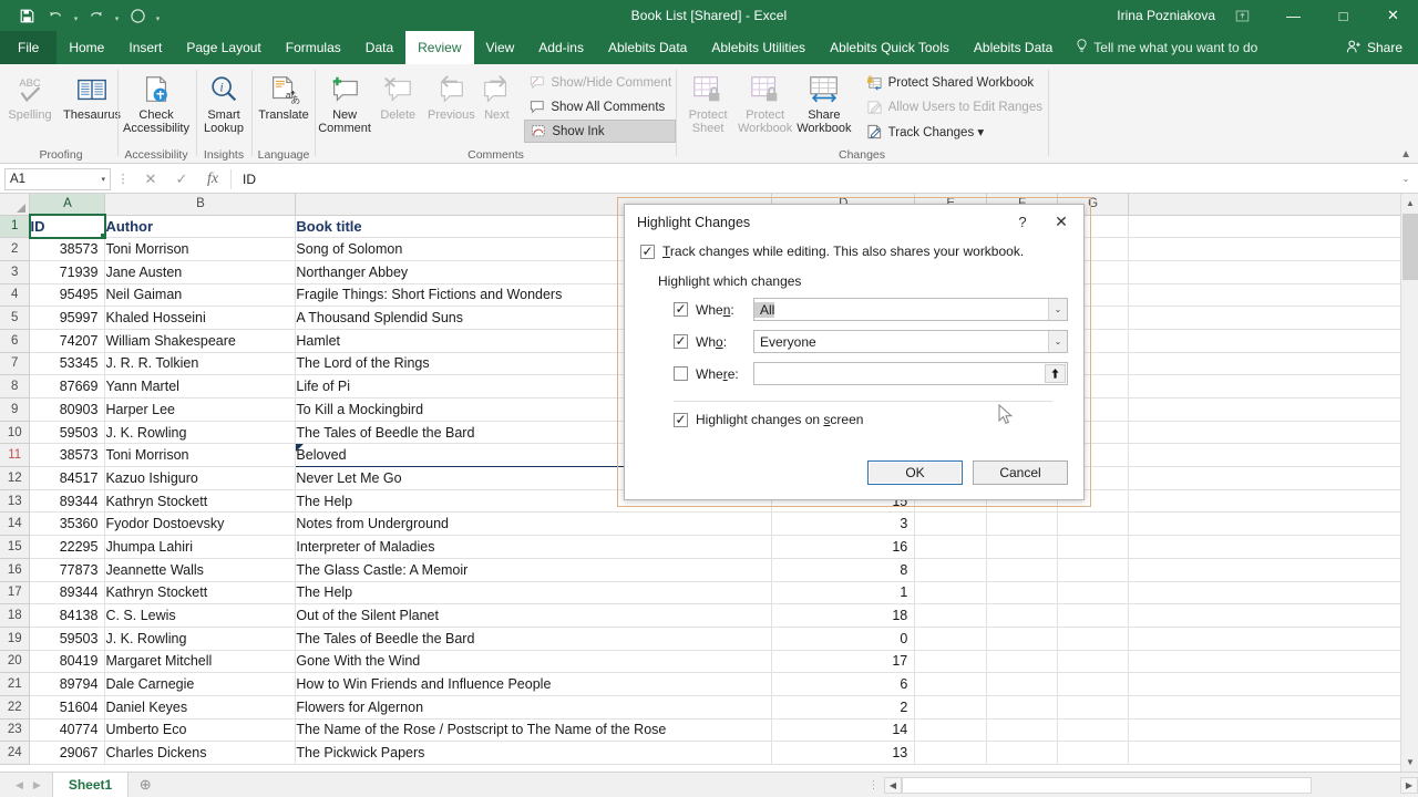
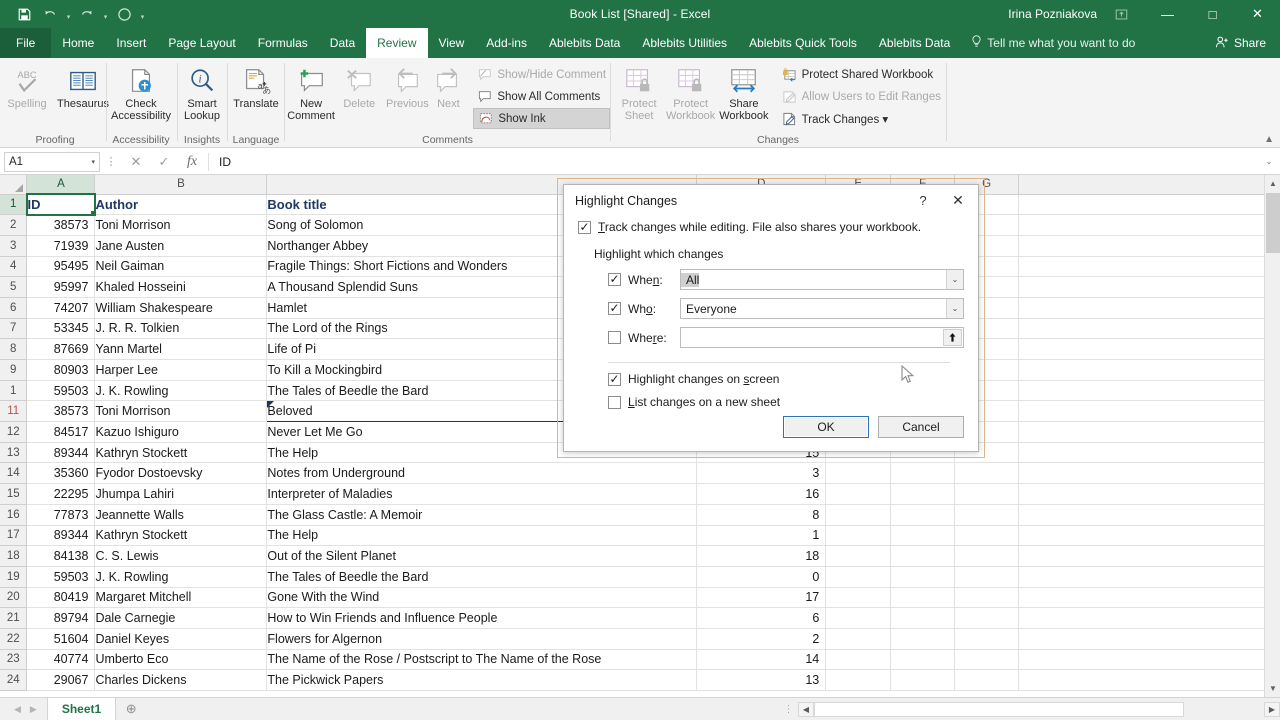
  Book List [Shared] - Excel
  Irina Pozniakova
  —
  □
  ✕
  File
  Home
  Insert
  Page Layout
  Formulas
  Data
  Review
  View
  Add-ins
  Ablebits Data
  Ablebits Utilities
  Ablebits Quick Tools
  Ablebits Data
  Tell me what you want to do
  Share
  ABC
  Spelling
  Thesauru
  Proofing
  Check
  Accessibility
  Accessibility
  i
  Smart
  Lookup
  Insights
  a
  あ
  Translate
  Language
  New
  Comment
  Delete
  Previous
  Next
  Show/Hide Comment
  Show All Comments
  Show Ink
  Comments
  Protect
  Sheet
  Protect
  Workbook
  Share
  Workbook
  Protect Shared Workbook
  Allow Users to Edit Ranges
  Track Changes ▾
  Changes
  ▲
  A1
  ⋮
  ✕
  ✓
  fx
  ID
  ⌄
  2	38573	Toni Morrison	Song of Solomon
  3	71939	Jane Austen	Northanger Abbey
  4	95495	Neil Gaiman	Fragile Things: Short Fictions and Wonders
  5	95997	Khaled Hosseini	A Thousand Splendid Suns
  6	74207	William Shakespeare	Hamlet
  7	53345	J. R. R. Tolkien	The Lord of the Rings
  8	87669	Yann Martel	Life of Pi
  9	80903	Harper Lee	To Kill a Mockingbird
- 10	59503	J. K. Rowling	The Tales of Beedle the Bard
+ 1	59503	J. K. Rowling	The Tales of Beedle the Bard
  11	38573	Toni Morrison	Beloved
  12	84517	Kazuo Ishiguro	Never Let Me Go
  13	89344	Kathryn Stockett	The Help	15
  14	35360	Fyodor Dostoevsky	Notes from Underground	3
  15	22295	Jhumpa Lahiri	Interpreter of Maladies	16
  16	77873	Jeannette Walls	The Glass Castle: A Memoir	8
  17	89344	Kathryn Stockett	The Help	1
  18	84138	C. S. Lewis	Out of the Silent Planet	18
  19	59503	J. K. Rowling	The Tales of Beedle the Bard	0
  20	80419	Margaret Mitchell	Gone With the Wind	17
  21	89794	Dale Carnegie	How to Win Friends and Influence People	6
  22	51604	Daniel Keyes	Flowers for Algernon	2
  23	40774	Umberto Eco	The Name of the Rose / Postscript to The Name of the Rose	14
  24	29067	Charles Dickens	The Pickwick Papers	13
  ▲
  ▼
  ◀
  ▶
  Sheet1
  ⊕
  ⋮
  ◀
  ▶
  Highlight Changes
  ?
  ✕
- Track changes while editing. This also shares your workbook.
+ Track changes while editing. File also shares your workbook.
  Highlight which changes
  When:
  All
  ⌄
  Who:
  Everyone
  ⌄
  Where:
  Highlight changes on screen
+ List changes on a new sheet
  OK
  Cancel
